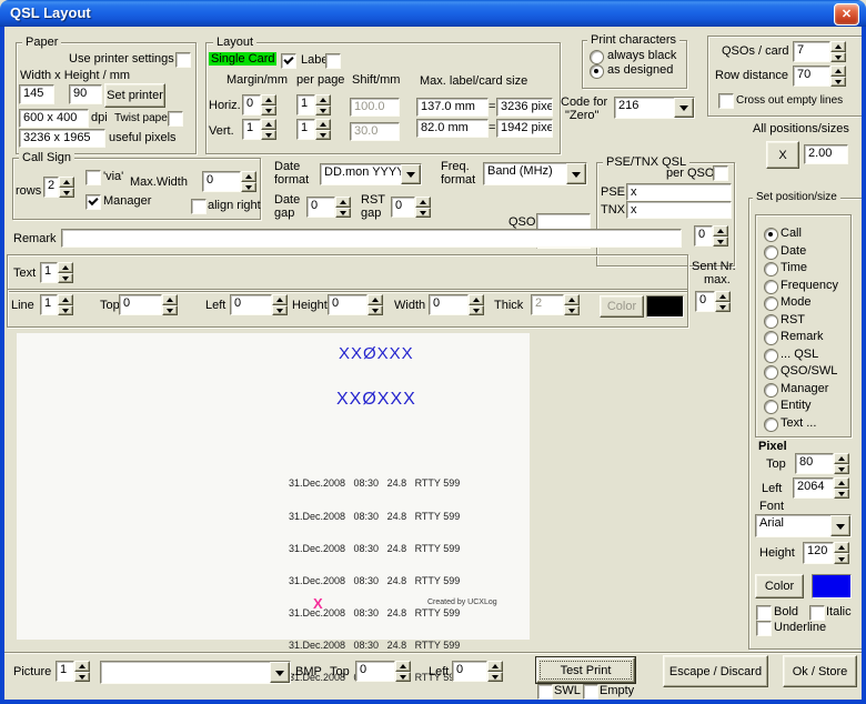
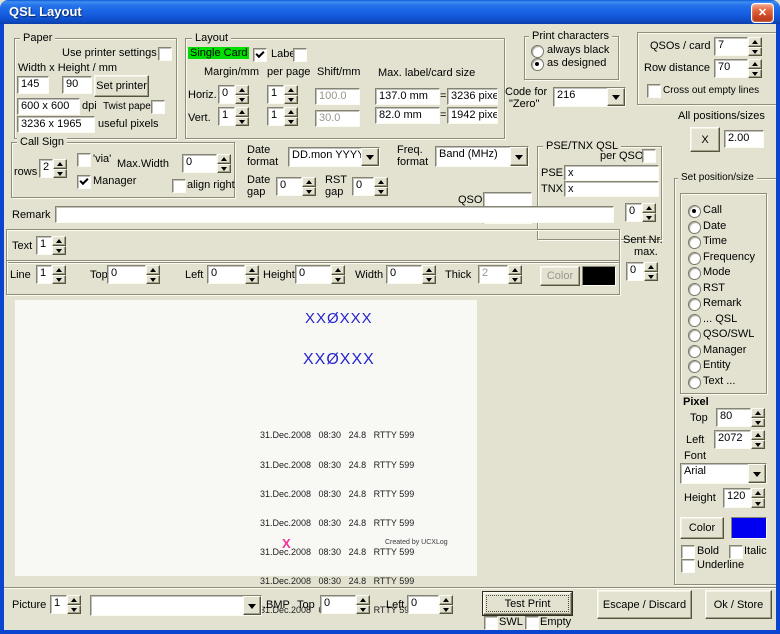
  QSL Layout
  ✕
  Paper
  Use printer settings
  Width x Height / mm
  145
  90
  Set printer
- 600 x 400
+ 600 x 600
  dpi
  Twist pape
  3236 x 1965
  useful pixels
  Layout
  Single Card
  Margin/mm
  per page
  Shift/mm
  Horiz.
  0
  1
  100.0
  Vert.
  1
  1
  30.0
  Max. label/card size
  137.0 mm
  =
  3236 pixe
  82.0 mm
  =
  1942 pixe
  Print characters
  always black
  as designed
  Code for
  "Zero"
  216
  QSOs / card
  7
  Row distance
  70
  Cross out empty lines
  All positions/sizes
  X
  2.00
  Call Sign
  rows
  2
  'via'
  Manager
  Max.Width
  0
  align right
  Date
  format
  DD.mon YYY
  Freq.
  format
  Band (MHz)
  Date
  gap
  0
  RST
  gap
  0
  QSO
  PSE/TNX QSL
  per QSO
  PSE
  x
  TNX
  x
  0
  Remark
  Text
  1
  Line
  1
  Top
  0
  Left
  0
  Height
  0
  Width
  0
  Thick
  2
  Color
  Sent Nr.
  max.
  0
  XXØXXX
  XXØXXX
  31.Dec.2008 08:30 24.8 RTTY 599
  31.Dec.2008 08:30 24.8 RTTY 599
  31.Dec.2008 08:30 24.8 RTTY 599
  31.Dec.2008 08:30 24.8 RTTY 599
  31.Dec.2008 08:30 24.8 RTTY 599
  31.Dec.2008 08:30 24.8 RTTY 599
  X
  Set position/size
  Call
  Date
  Time
  Frequency
  Mode
  RST
  Remark
  ... QSL
  QSO/SWL
  Manager
  Entity
  Text ...
  Pixel
  Top
  80
  Left
- 2064
+ 2072
  Font
  Arial
  Height
  120
  Color
  Bold
  Italic
  Underline
  Picture
  1
  .BMP
  Top
  0
  Left
  0
  Test Print
  SWL
  Empty
  Escape / Discard
  Ok / Store
